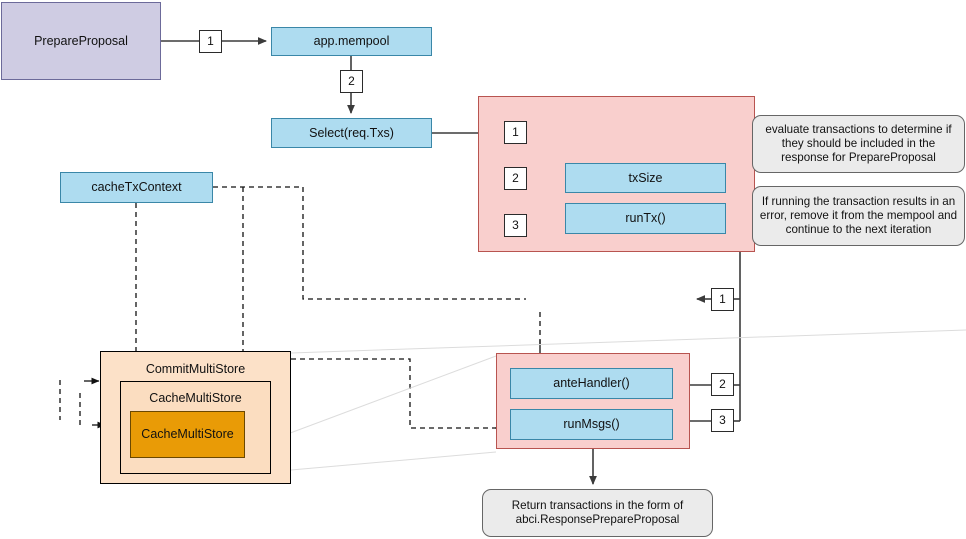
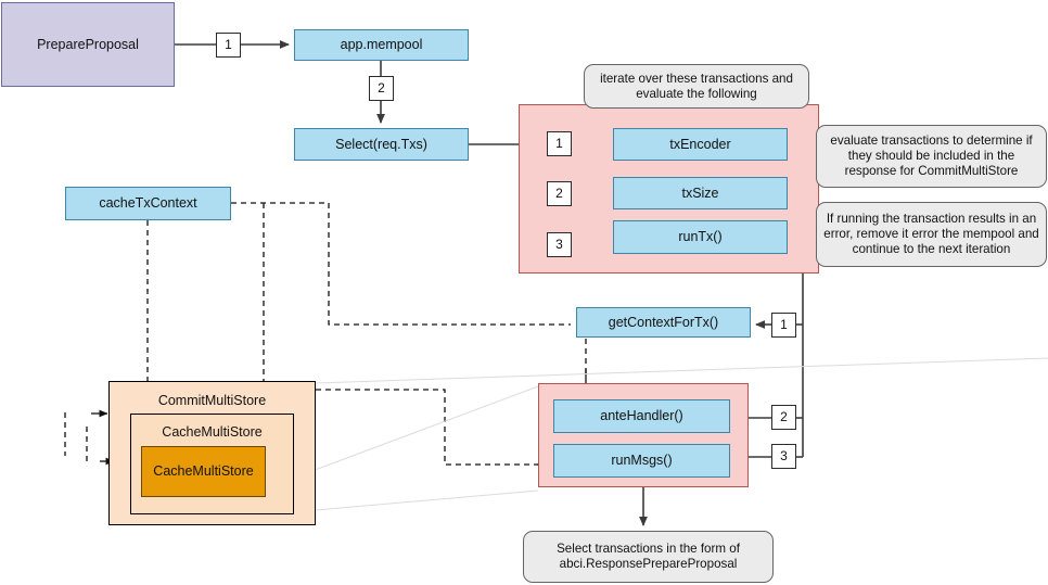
  CommitMultiStore
  CacheMultiStore
  CacheMultiStore
  PrepareProposal
  app.mempool
  Select(req.Txs)
  cacheTxContext
+ getContextForTx()
+ txEncoder
  txSize
  runTx()
  anteHandler()
  runMsgs()
  1
  2
  1
  2
  3
  1
  2
  3
+ iterate over these transactions and evaluate the following
- evaluate transactions to determine if they should be included in the response for PrepareProposal
+ evaluate transactions to determine if they should be included in the response for CommitMultiStore
- If running the transaction results in an error, remove it from the mempool and continue to the next iteration
+ If running the transaction results in an error, remove it error the mempool and continue to the next iteration
- Return transactions in the form of abci.ResponsePrepareProposal
+ Select transactions in the form of abci.ResponsePrepareProposal
